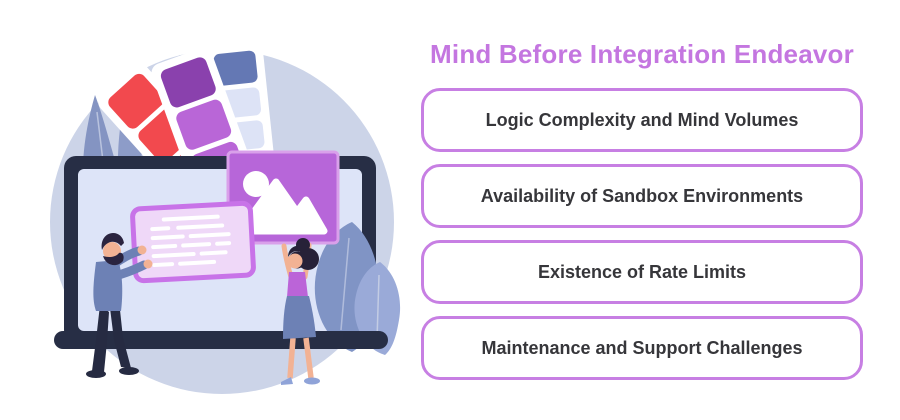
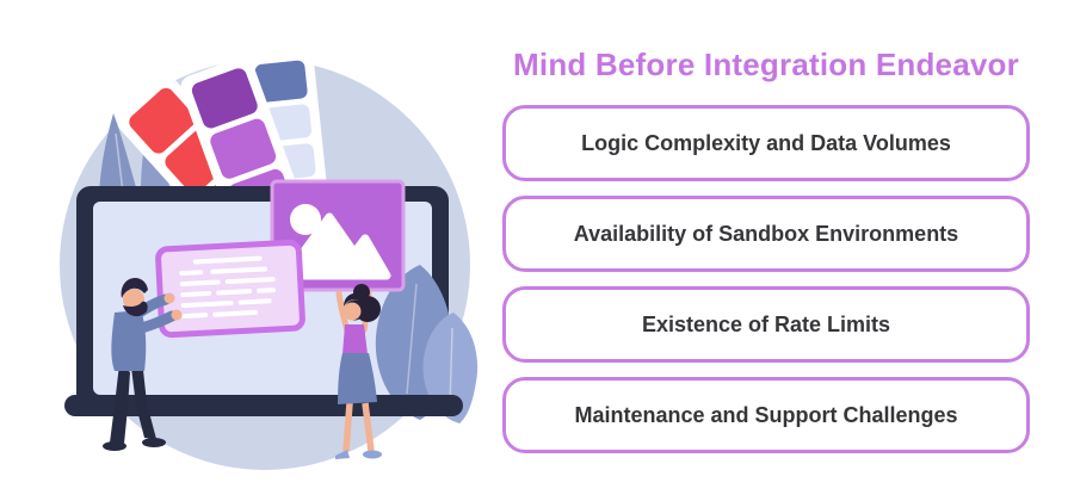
  Mind Before Integration Endeavor
- Logic Complexity and Mind Volumes
+ Logic Complexity and Data Volumes
  Availability of Sandbox Environments
  Existence of Rate Limits
  Maintenance and Support Challenges
